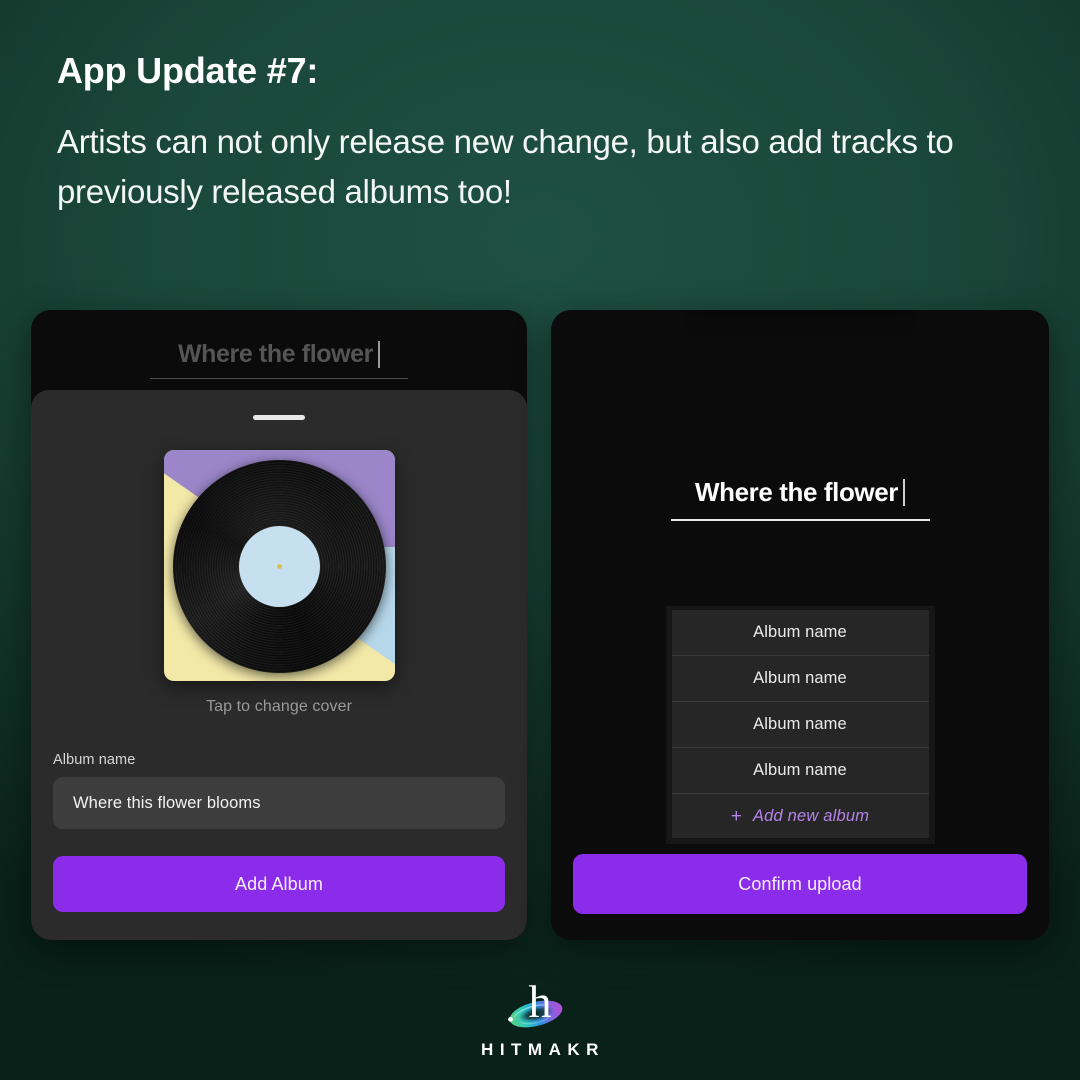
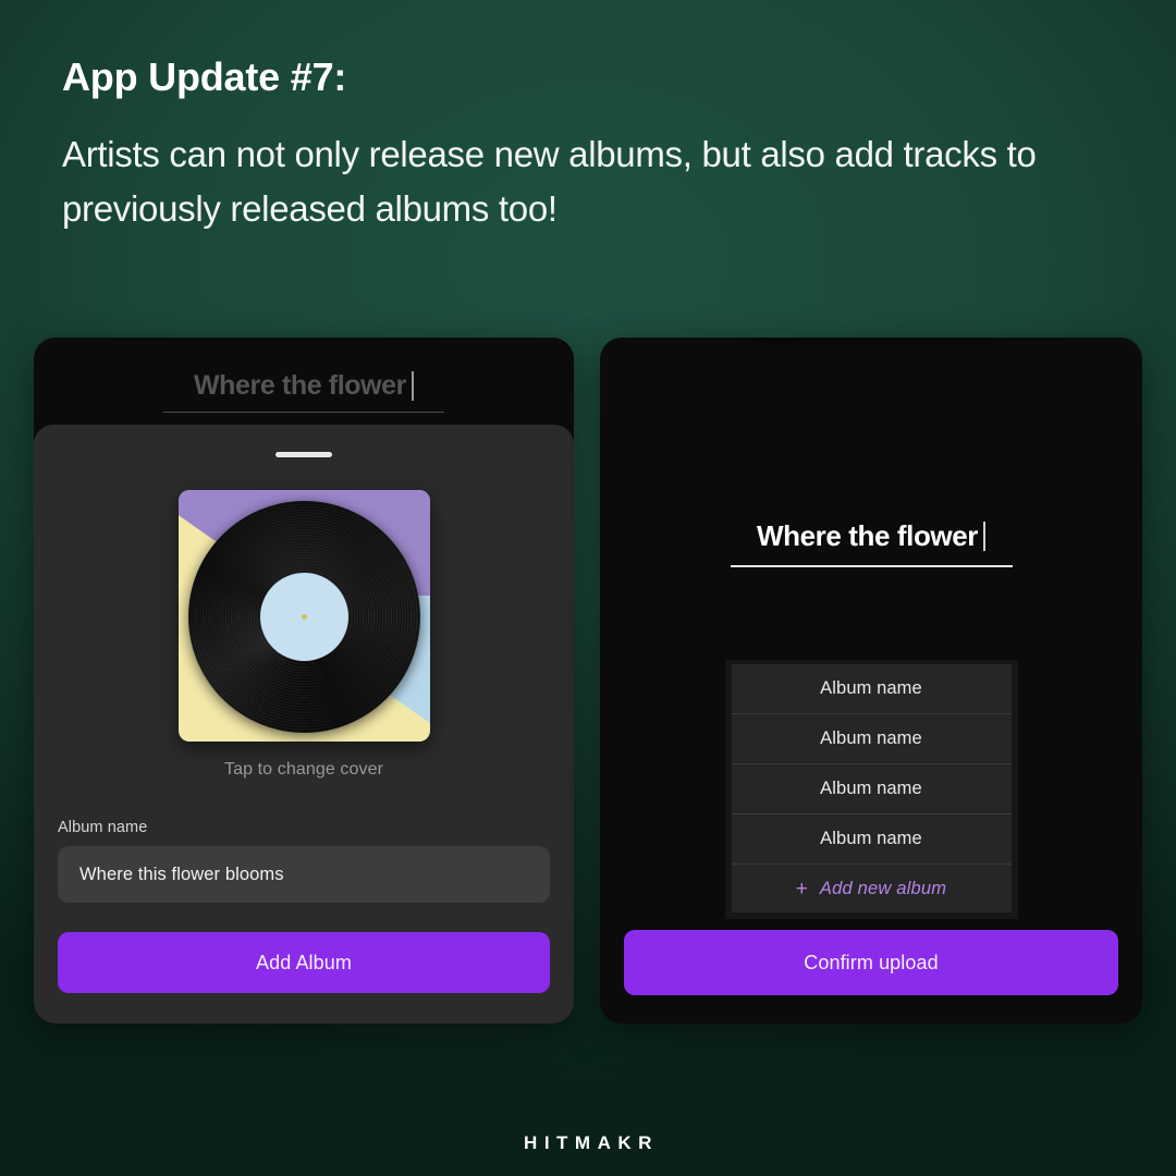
  App Update #7:
- Artists can not only release new change, but also add tracks to previously released albums too!
+ Artists can not only release new albums, but also add tracks to previously released albums too!
  Where the flower
  Tap to change cover
  Album name
  Where this flower blooms
  Add Album
  Where the flower
  Album name
  Album name
  Album name
  Album name
  +
  Add new album
  Confirm upload
- h
  HITMAKR
